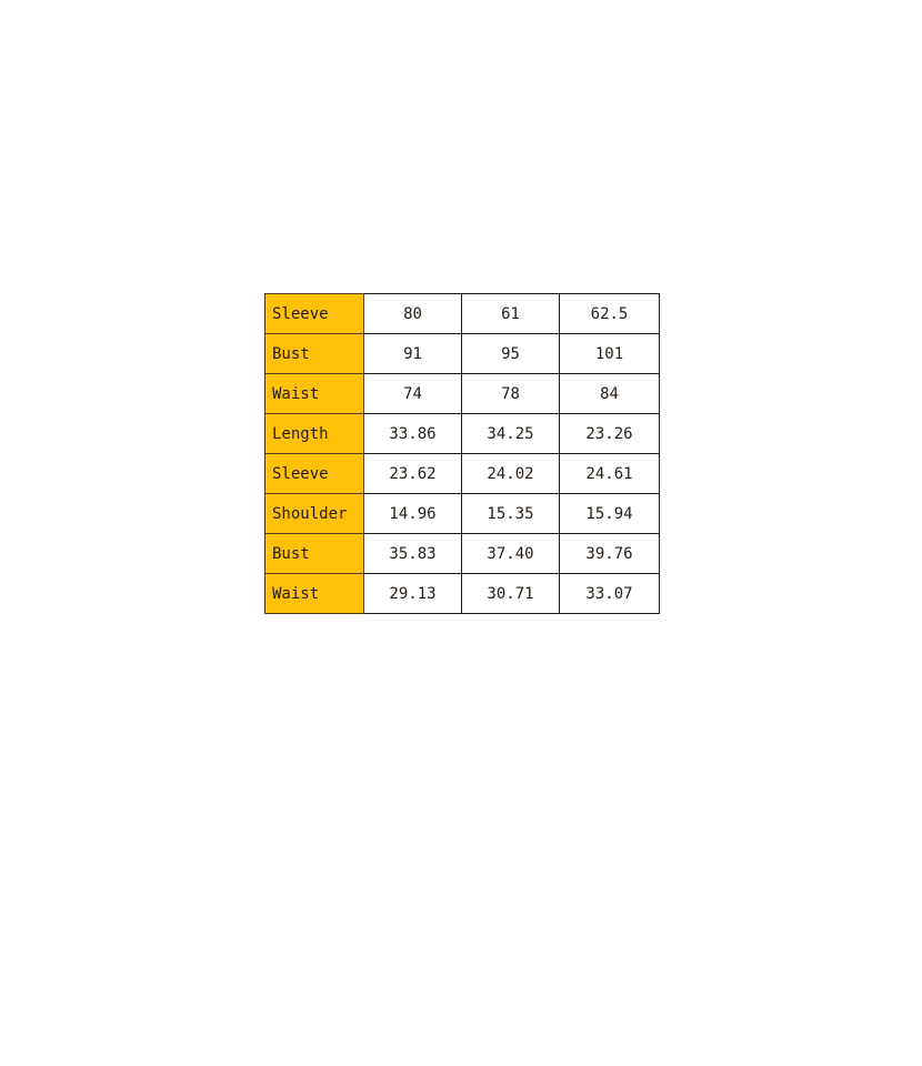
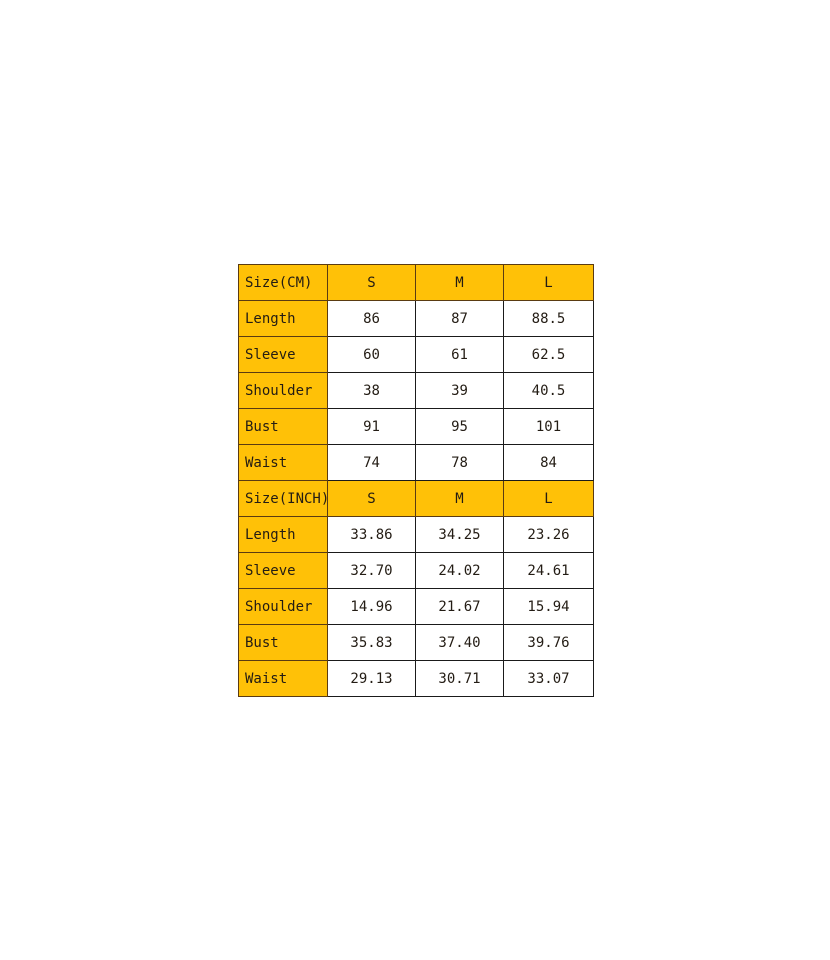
+ Size(CM)	S	M	L
+ Length	86	87	88.5
- Sleeve	80	61	62.5
+ Sleeve	60	61	62.5
+ Shoulder	38	39	40.5
  Bust	91	95	101
  Waist	74	78	84
+ Size(INCH)	S	M	L
  Length	33.86	34.25	23.26
- Sleeve	23.62	24.02	24.61
+ Sleeve	32.70	24.02	24.61
- Shoulder	14.96	15.35	15.94
+ Shoulder	14.96	21.67	15.94
  Bust	35.83	37.40	39.76
  Waist	29.13	30.71	33.07
